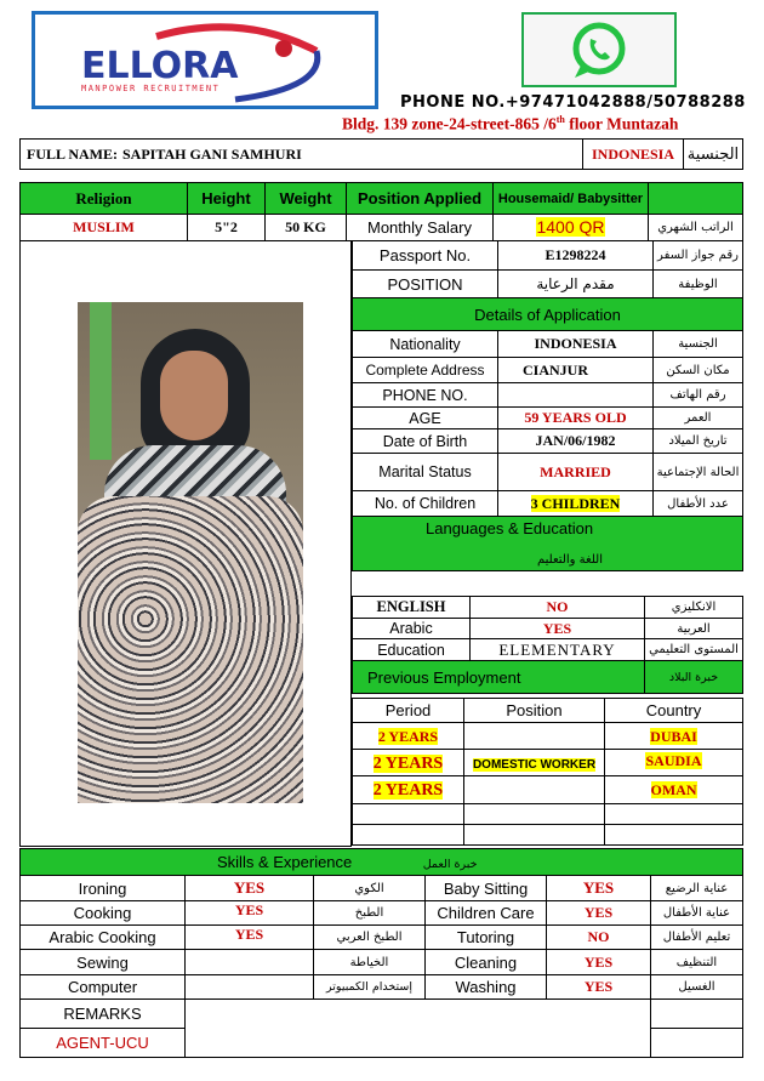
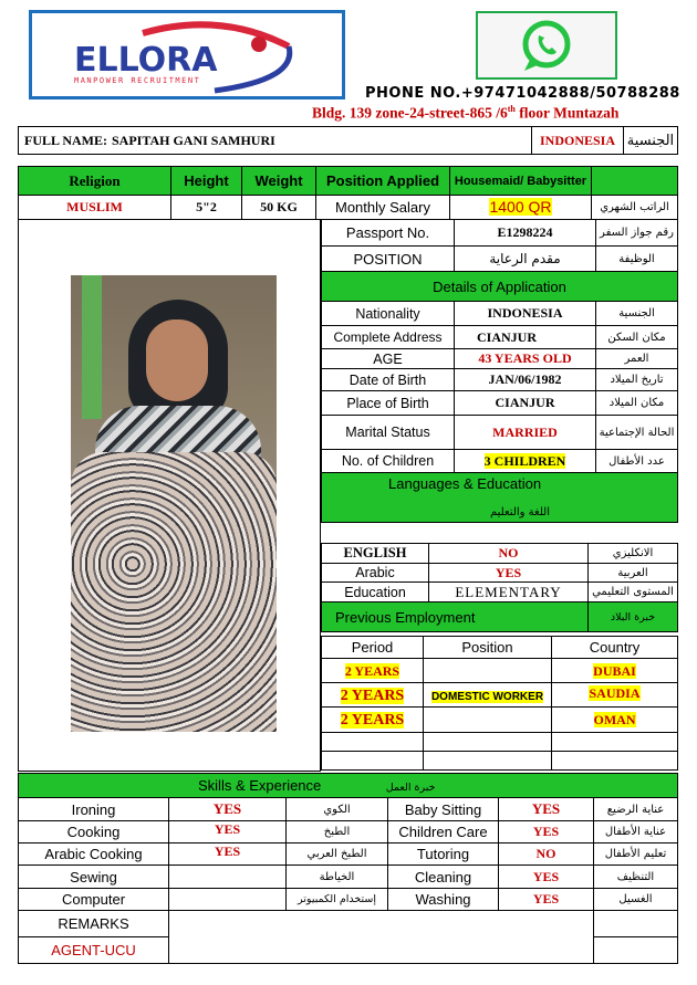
  ELLORA
  MANPOWER RECRUITMENT
  PHONE NO.+97471042888/50788288
  Bldg. 139 zone-24-street-865 /6th floor Muntazah
  FULL NAME: SAPITAH GANI SAMHURI	INDONESIA	الجنسية
  Religion	Height	Weight	Position Applied	Housemaid/ Babysitter
  MUSLIM	5"2	50 KG	Monthly Salary	1400 QR	الراتب الشهري
  Passport No.	E1298224	رقم جواز السفر
  POSITION	مقدم الرعاية	الوظيفة
  Details of Application
  Nationality	INDONESIA	الجنسية
  Complete Address	CIANJUR	مكان السكن
- PHONE NO.		رقم الهاتف
- AGE	59 YEARS OLD	العمر
+ AGE	43 YEARS OLD	العمر
  Date of Birth	JAN/06/1982	تاريخ الميلاد
+ Place of Birth	CIANJUR	مكان الميلاد
  Marital Status	MARRIED	الحالة الإجتماعية
  No. of Children	3 CHILDREN	عدد الأطفال
  Languages & Education اللغة والتعليم
  ENGLISH	NO	الانكليزي
  Arabic	YES	العربية
  Education	ELEMENTARY	المستوى التعليمي
  Previous Employment	خبرة البلاد
  Period	Position	Country
  2 YEARS		DUBAI
  2 YEARS	DOMESTIC WORKER	SAUDIA
  2 YEARS		OMAN
  Skills & Experience خبرة العمل
  Ironing	YES	الكوي	Baby Sitting	YES	عناية الرضيع
  Cooking	YES	الطبخ	Children Care	YES	عناية الأطفال
  Arabic Cooking	YES	الطبخ العربي	Tutoring	NO	تعليم الأطفال
  Sewing		الخياطة	Cleaning	YES	التنظيف
  Computer		إستخدام الكمبيوتر	Washing	YES	الغسيل
  REMARKS
  AGENT-UCU
